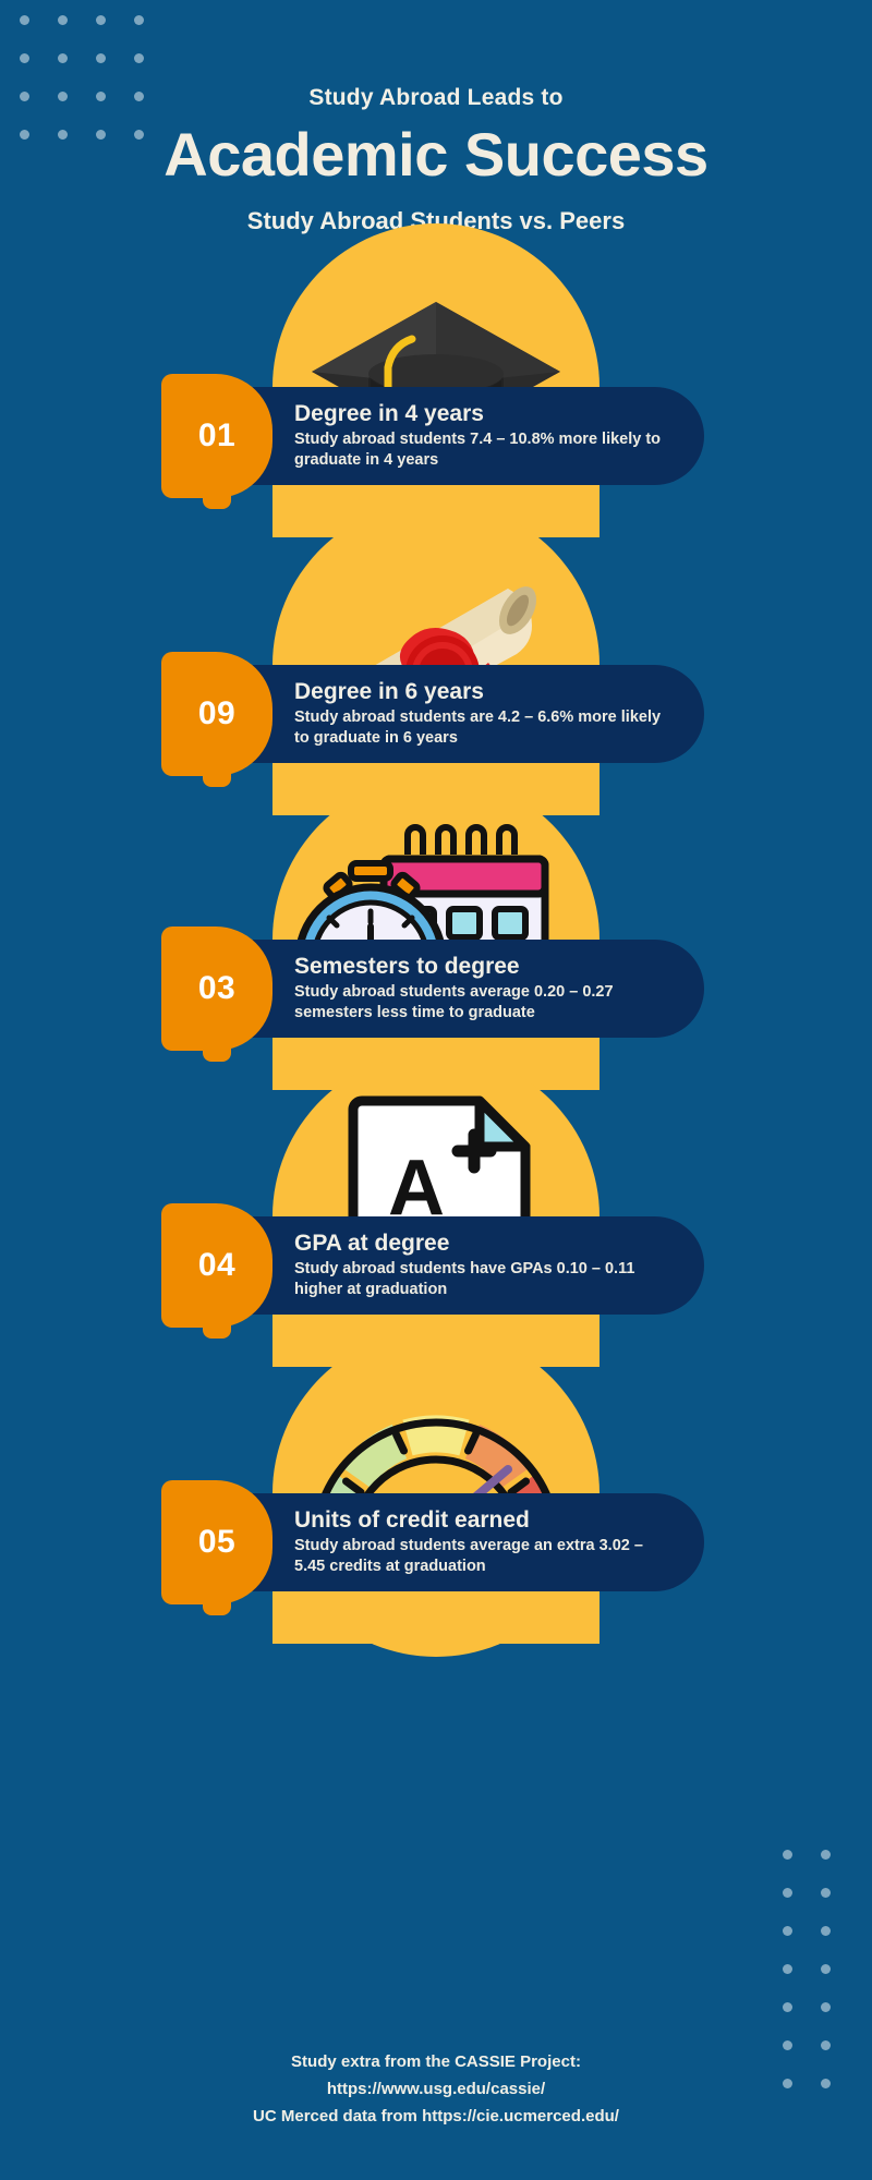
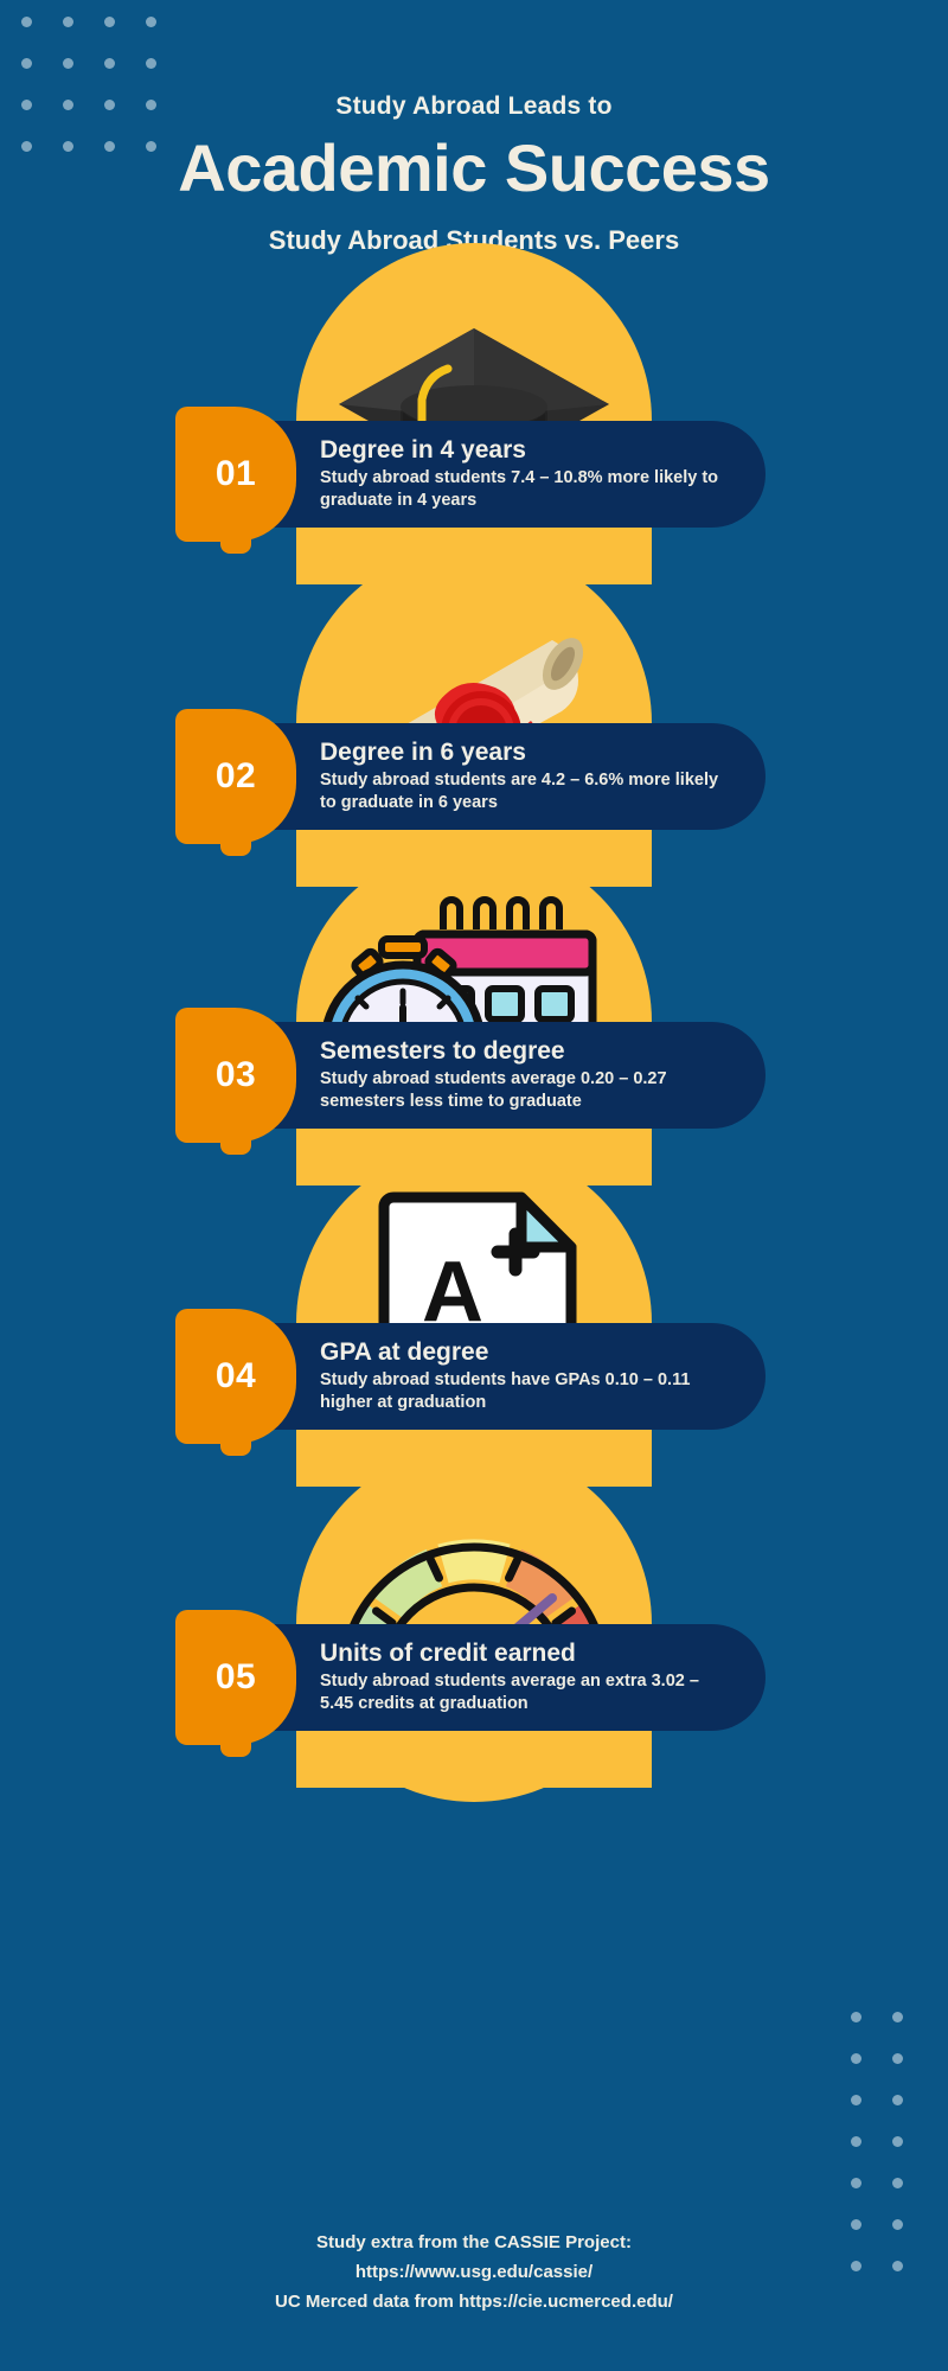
  Study Abroad Leads to
  Academic Success
  Study Abroad Students vs. Peers
  01
  Degree in 4 years
  Study abroad students 7.4 – 10.8% more likely to graduate in 4 years
- 09
+ 02
  Degree in 6 years
  Study abroad students are 4.2 – 6.6% more likely to graduate in 6 years
  03
  Semesters to degree
  Study abroad students average 0.20 – 0.27 semesters less time to graduate
  A
  04
  GPA at degree
  Study abroad students have GPAs 0.10 – 0.11 higher at graduation
  05
  Units of credit earned
  Study abroad students average an extra 3.02 – 5.45 credits at graduation
  Study extra from the CASSIE Project:
  https://www.usg.edu/cassie/
  UC Merced data from https://cie.ucmerced.edu/
